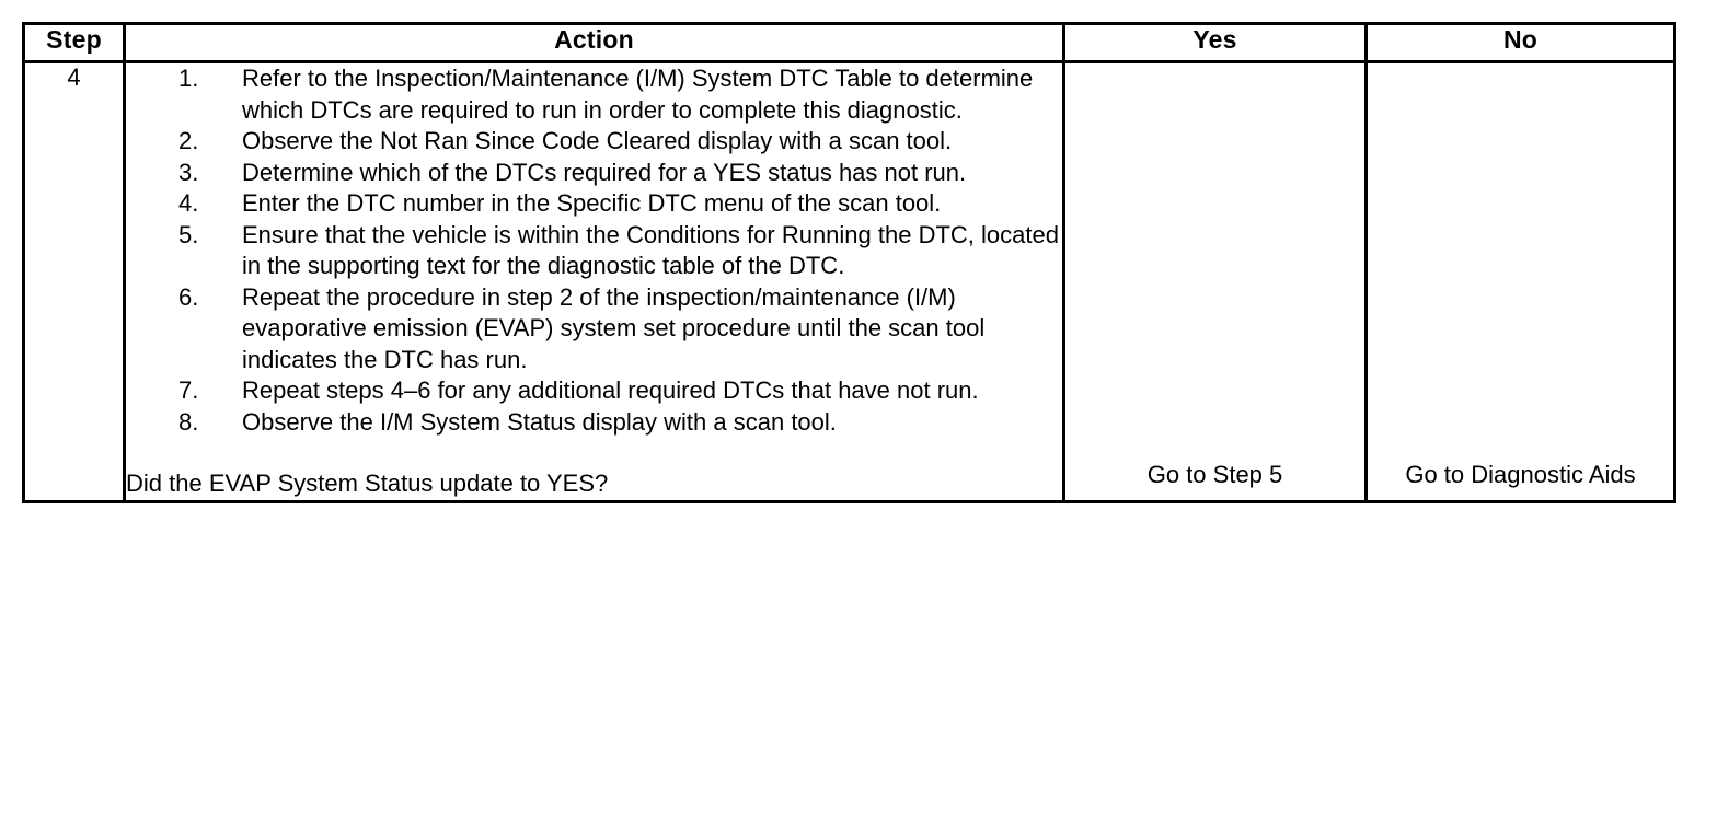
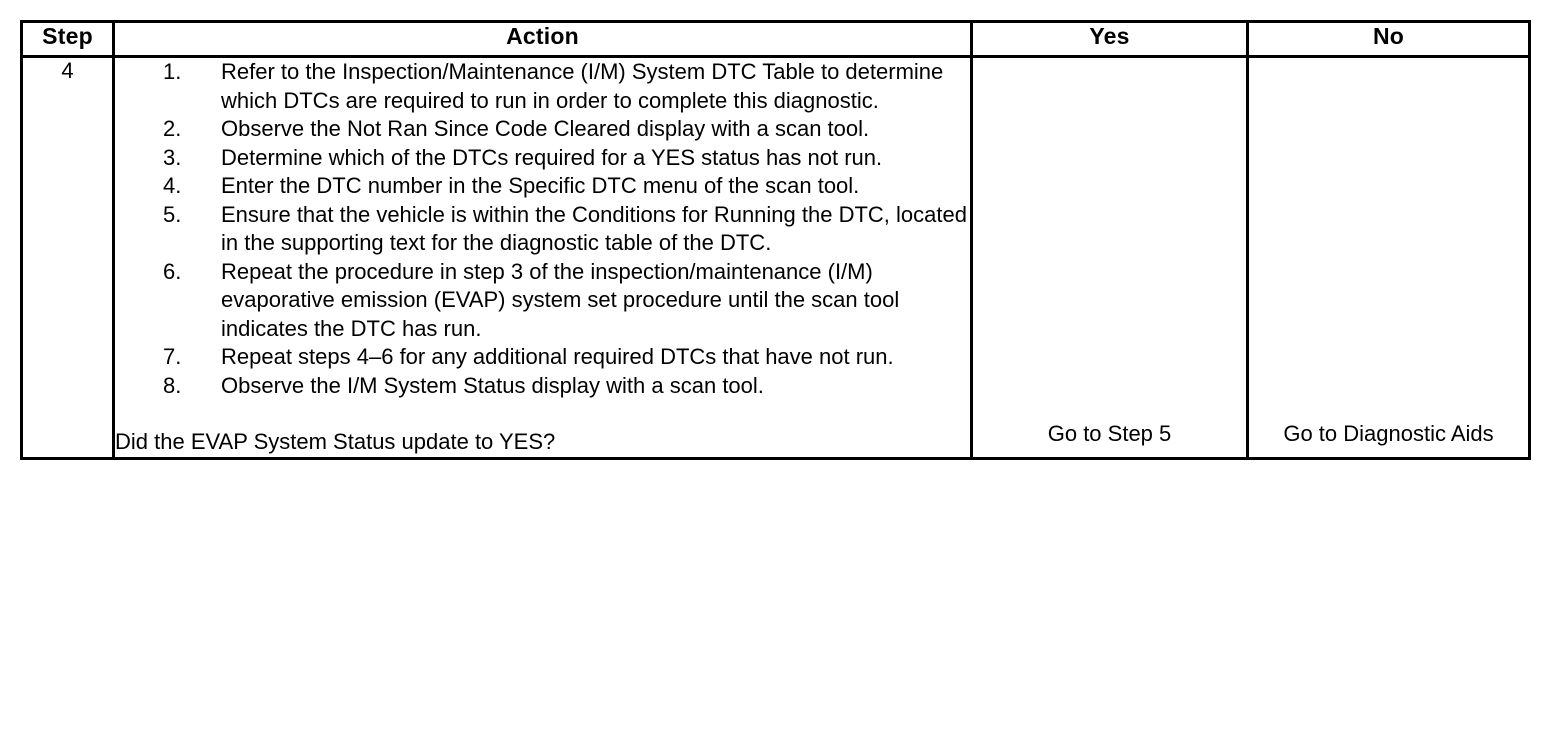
  Step	Action	Yes	No
- 4	1. Refer to the Inspection/Maintenance (I/M) System DTC Table to determine which DTCs are required to run in order to complete this diagnostic. 2. Observe the Not Ran Since Code Cleared display with a scan tool. 3. Determine which of the DTCs required for a YES status has not run. 4. Enter the DTC number in the Specific DTC menu of the scan tool. 5. Ensure that the vehicle is within the Conditions for Running the DTC, located in the supporting text for the diagnostic table of the DTC. 6. Repeat the procedure in step 2 of the inspection/maintenance (I/M) evaporative emission (EVAP) system set procedure until the scan tool indicates the DTC has run. 7. Repeat steps 4–6 for any additional required DTCs that have not run. 8. Observe the I/M System Status display with a scan tool. Did the EVAP System Status update to YES?	Go to Step 5	Go to Diagnostic Aids
+ 4	1. Refer to the Inspection/Maintenance (I/M) System DTC Table to determine which DTCs are required to run in order to complete this diagnostic. 2. Observe the Not Ran Since Code Cleared display with a scan tool. 3. Determine which of the DTCs required for a YES status has not run. 4. Enter the DTC number in the Specific DTC menu of the scan tool. 5. Ensure that the vehicle is within the Conditions for Running the DTC, located in the supporting text for the diagnostic table of the DTC. 6. Repeat the procedure in step 3 of the inspection/maintenance (I/M) evaporative emission (EVAP) system set procedure until the scan tool indicates the DTC has run. 7. Repeat steps 4–6 for any additional required DTCs that have not run. 8. Observe the I/M System Status display with a scan tool. Did the EVAP System Status update to YES?	Go to Step 5	Go to Diagnostic Aids
